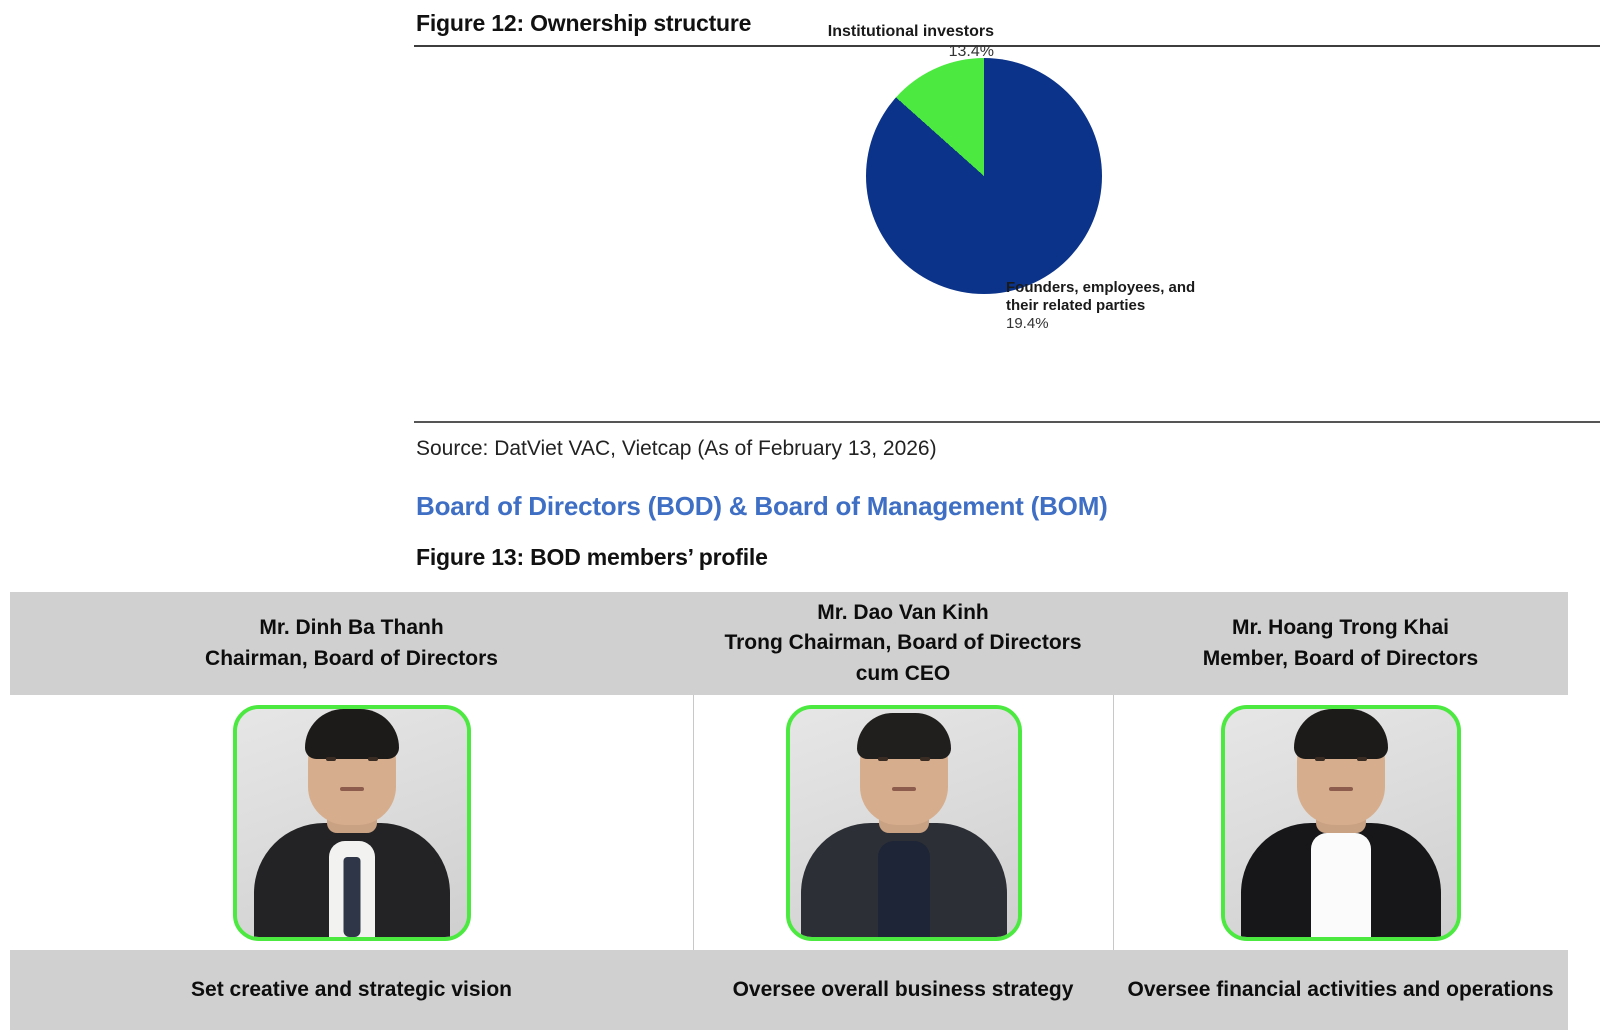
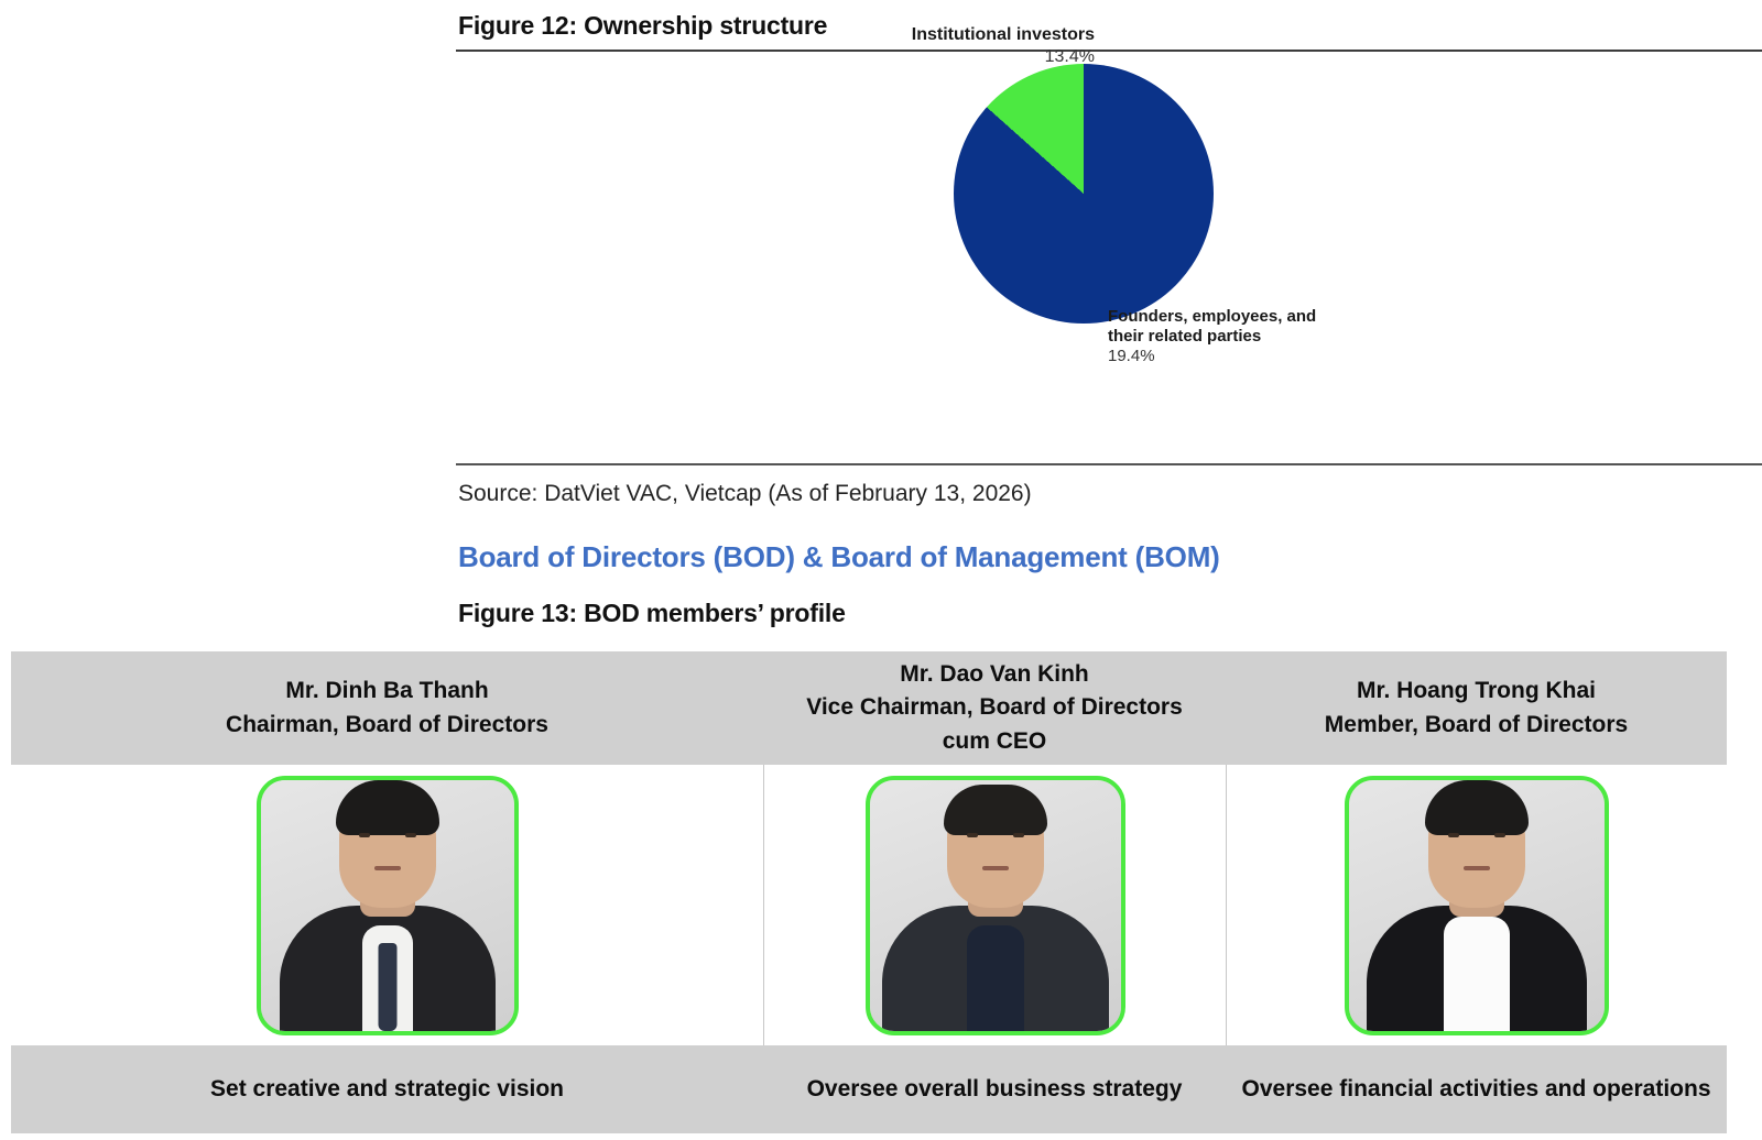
  Figure 12: Ownership structure
  Institutional investors
  13.4%
  Founders, employees, and
  their related parties
  19.4%
  Source: DatViet VAC, Vietcap (As of February 13, 2026)
  Board of Directors (BOD) & Board of Management (BOM)
  Figure 13: BOD members’ profile
  Mr. Dinh Ba Thanh
  Chairman, Board of Directors
  Mr. Dao Van Kinh
- Trong Chairman, Board of Directors
+ Vice Chairman, Board of Directors
  cum CEO
  Mr. Hoang Trong Khai
  Member, Board of Directors
  Set creative and strategic vision
  Oversee overall business strategy
  Oversee financial activities and operations
